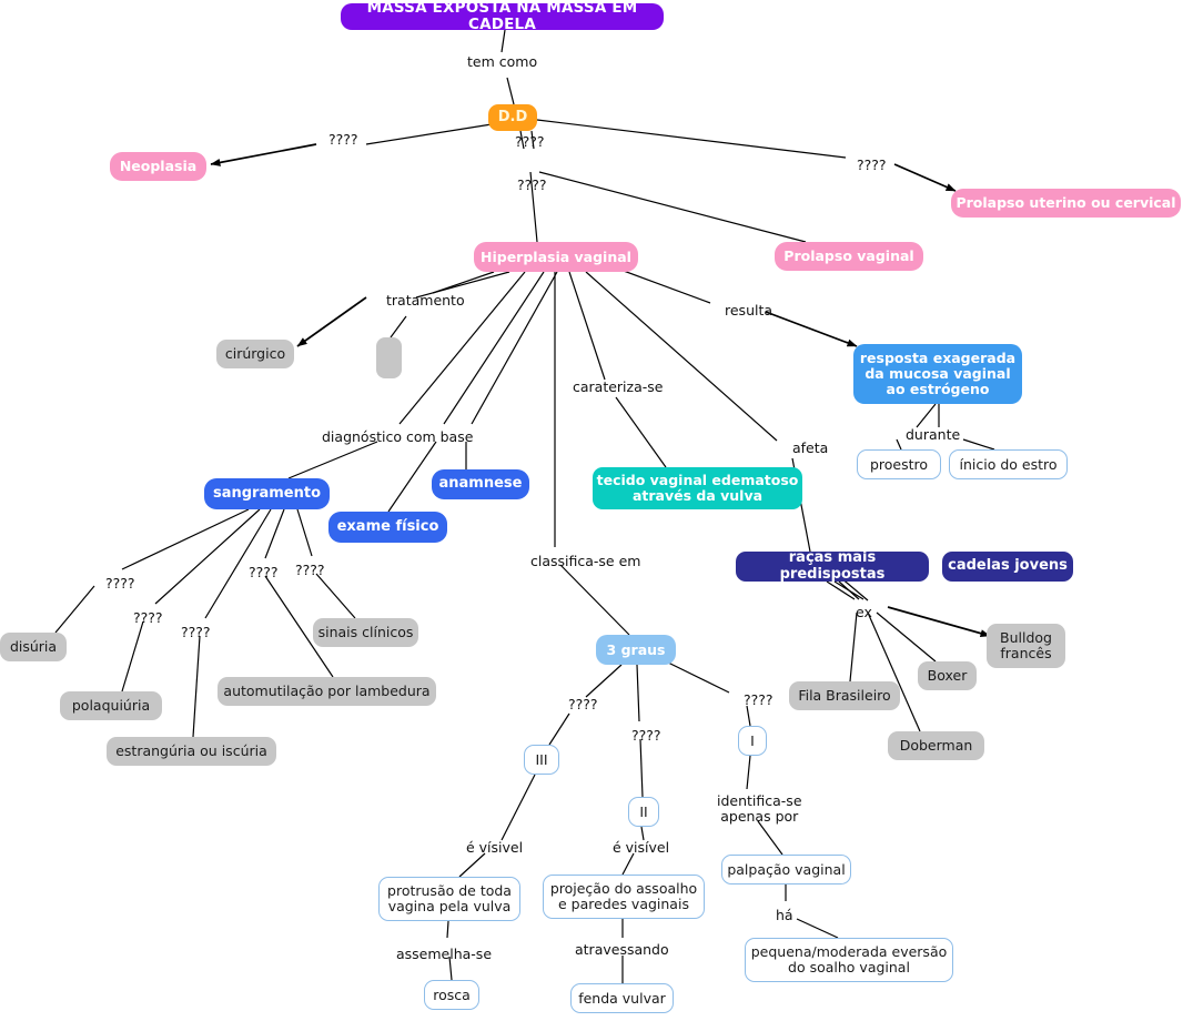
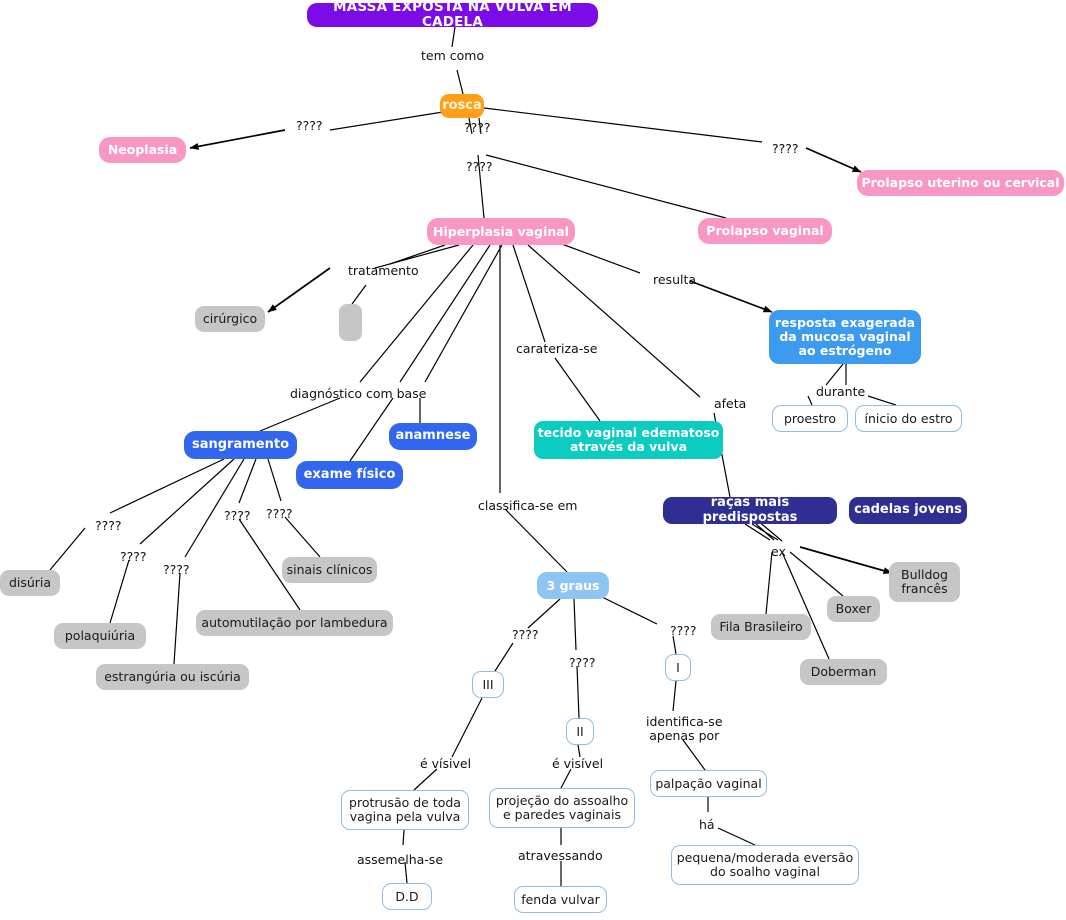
- MASSA EXPOSTA NA MASSA EM CADELA
+ MASSA EXPOSTA NA VULVA EM CADELA
- D.D
+ rosca
  Neoplasia
  Prolapso uterino ou cervical
  Prolapso vaginal
  Hiperplasia vaginal
  cirúrgico
  resposta exagerada
  da mucosa vaginal
  ao estrógeno
  proestro
  ínicio do estro
  sangramento
  anamnese
  exame físico
  tecido vaginal edematoso
  através da vulva
  raças mais predispostas
  cadelas jovens
  disúria
  sinais clínicos
  polaquiúria
  automutilação por lambedura
  estrangúria ou iscúria
  3 graus
  Fila Brasileiro
  Boxer
  Bulldog
  francês
  Doberman
  III
  II
  I
  palpação vaginal
  protrusão de toda
  vagina pela vulva
  projeção do assoalho
  e paredes vaginais
  pequena/moderada eversão
  do soalho vaginal
- rosca
+ D.D
  fenda vulvar
  tem como
  ????
  ????
  ????
  ????
  tratamento
  resulta
  carateriza-se
  durante
  diagnóstico com base
  afeta
  classifica-se em
  ????
  ????
  ????
  ????
  ????
  ex
  ????
  ????
  ????
  identifica-se
  apenas por
  é vísivel
  é visível
  há
  assemelha-se
  atravessando
